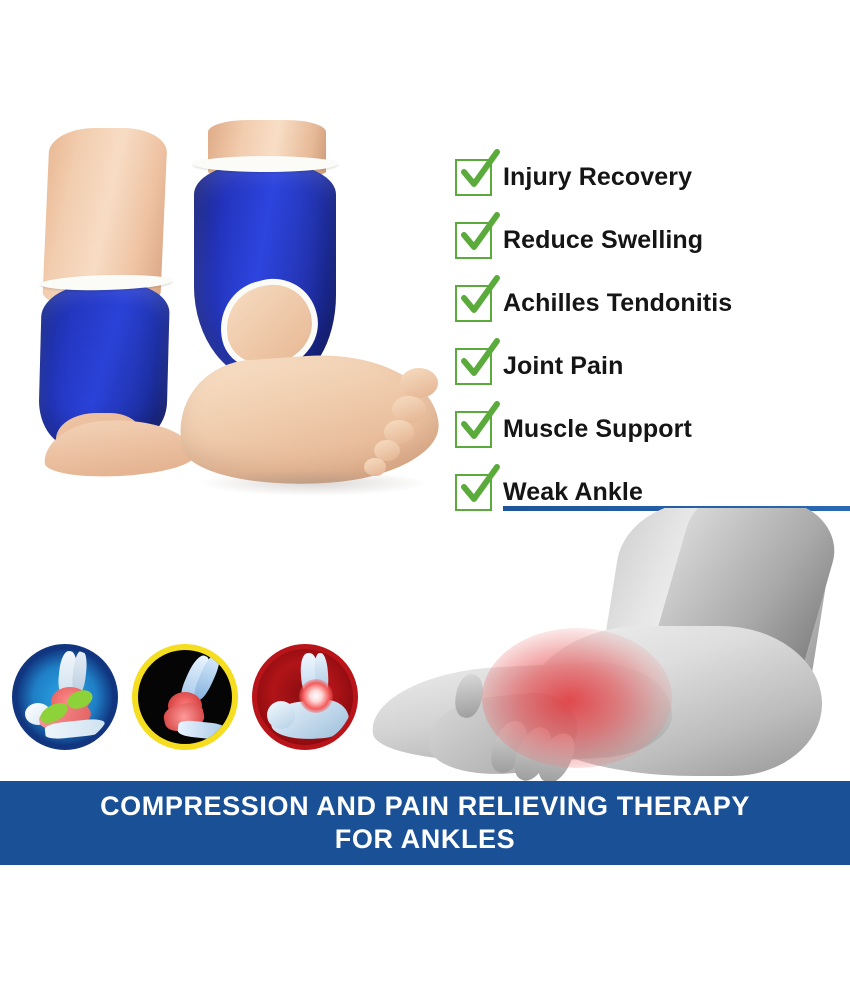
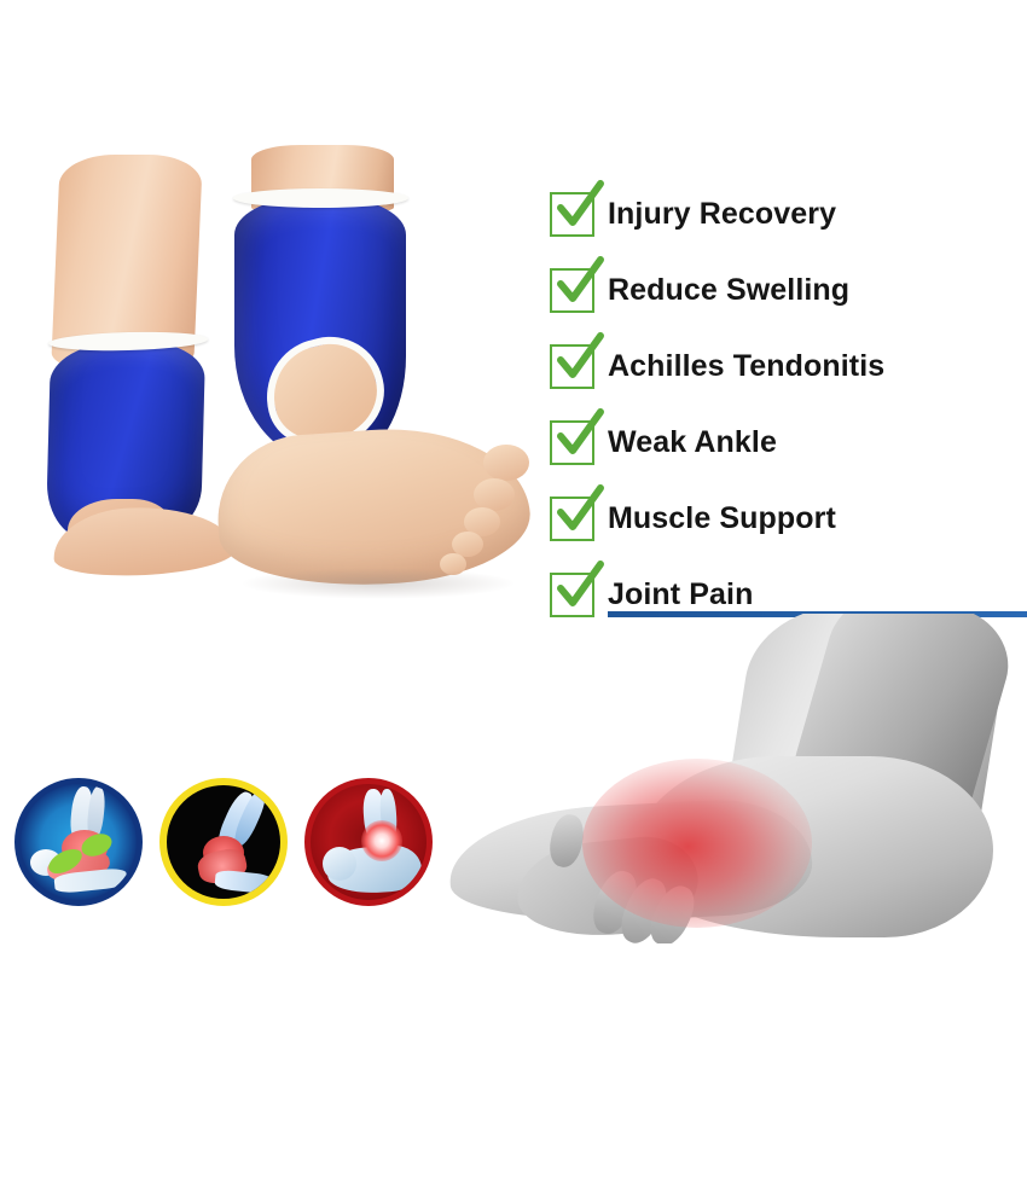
  Injury Recovery
  Reduce Swelling
  Achilles Tendonitis
- Joint Pain
+ Weak Ankle
  Muscle Support
- Weak Ankle
+ Joint Pain
- COMPRESSION AND PAIN RELIEVING THERAPY
- FOR ANKLES
